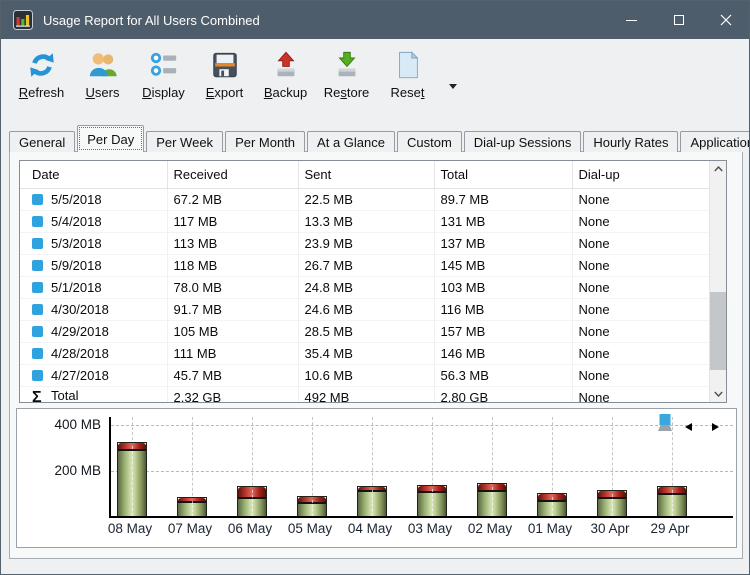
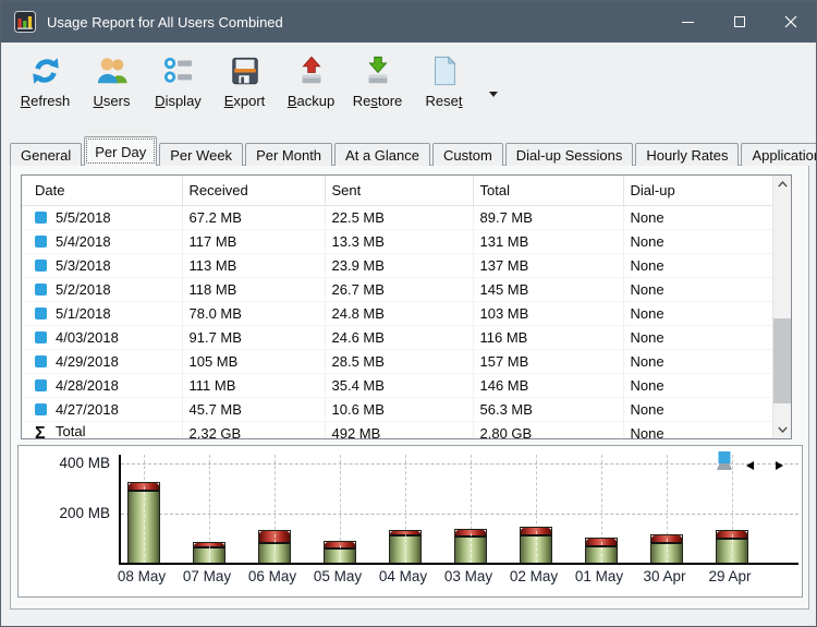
  Usage Report for All Users Combined
  Refresh
  Users
  Display
  Export
  Backup
  Restore
  Reset
  General
  Per Day
  Per Week
  Per Month
  At a Glance
  Custom
  Dial-up Sessions
  Hourly Rates
  Applicatio
  Date	Received	Sent	Total	Dial-up
  5/5/2018	67.2 MB	22.5 MB	89.7 MB	None
  5/4/2018	117 MB	13.3 MB	131 MB	None
  5/3/2018	113 MB	23.9 MB	137 MB	None
- 5/9/2018	118 MB	26.7 MB	145 MB	None
+ 5/2/2018	118 MB	26.7 MB	145 MB	None
  5/1/2018	78.0 MB	24.8 MB	103 MB	None
- 4/30/2018	91.7 MB	24.6 MB	116 MB	None
+ 4/03/2018	91.7 MB	24.6 MB	116 MB	None
  4/29/2018	105 MB	28.5 MB	157 MB	None
  4/28/2018	111 MB	35.4 MB	146 MB	None
  4/27/2018	45.7 MB	10.6 MB	56.3 MB	None
  Σ Total	2.32 GB	492 MB	2.80 GB	None
  400 MB
  200 MB
  08 May
  07 May
  06 May
  05 May
  04 May
  03 May
  02 May
  01 May
  30 Apr
  29 Apr
